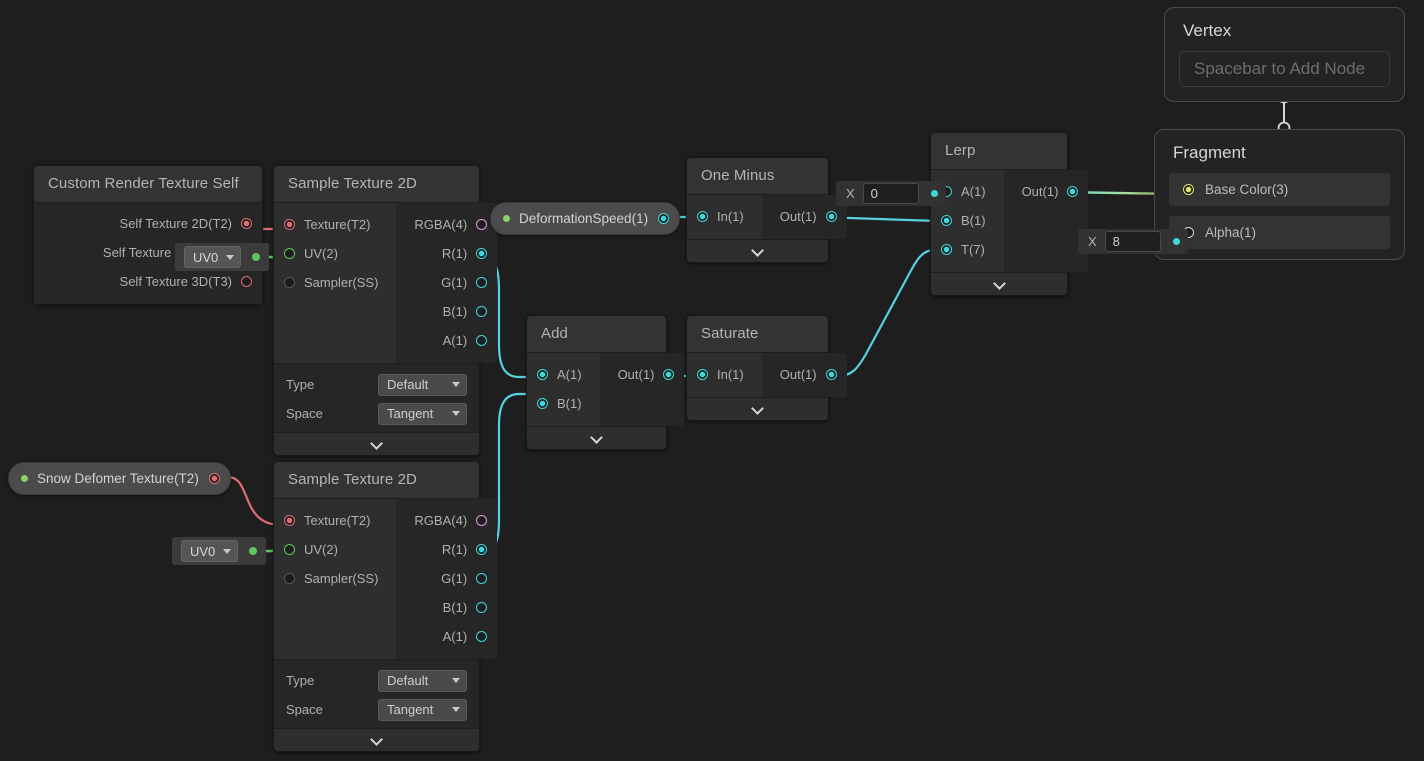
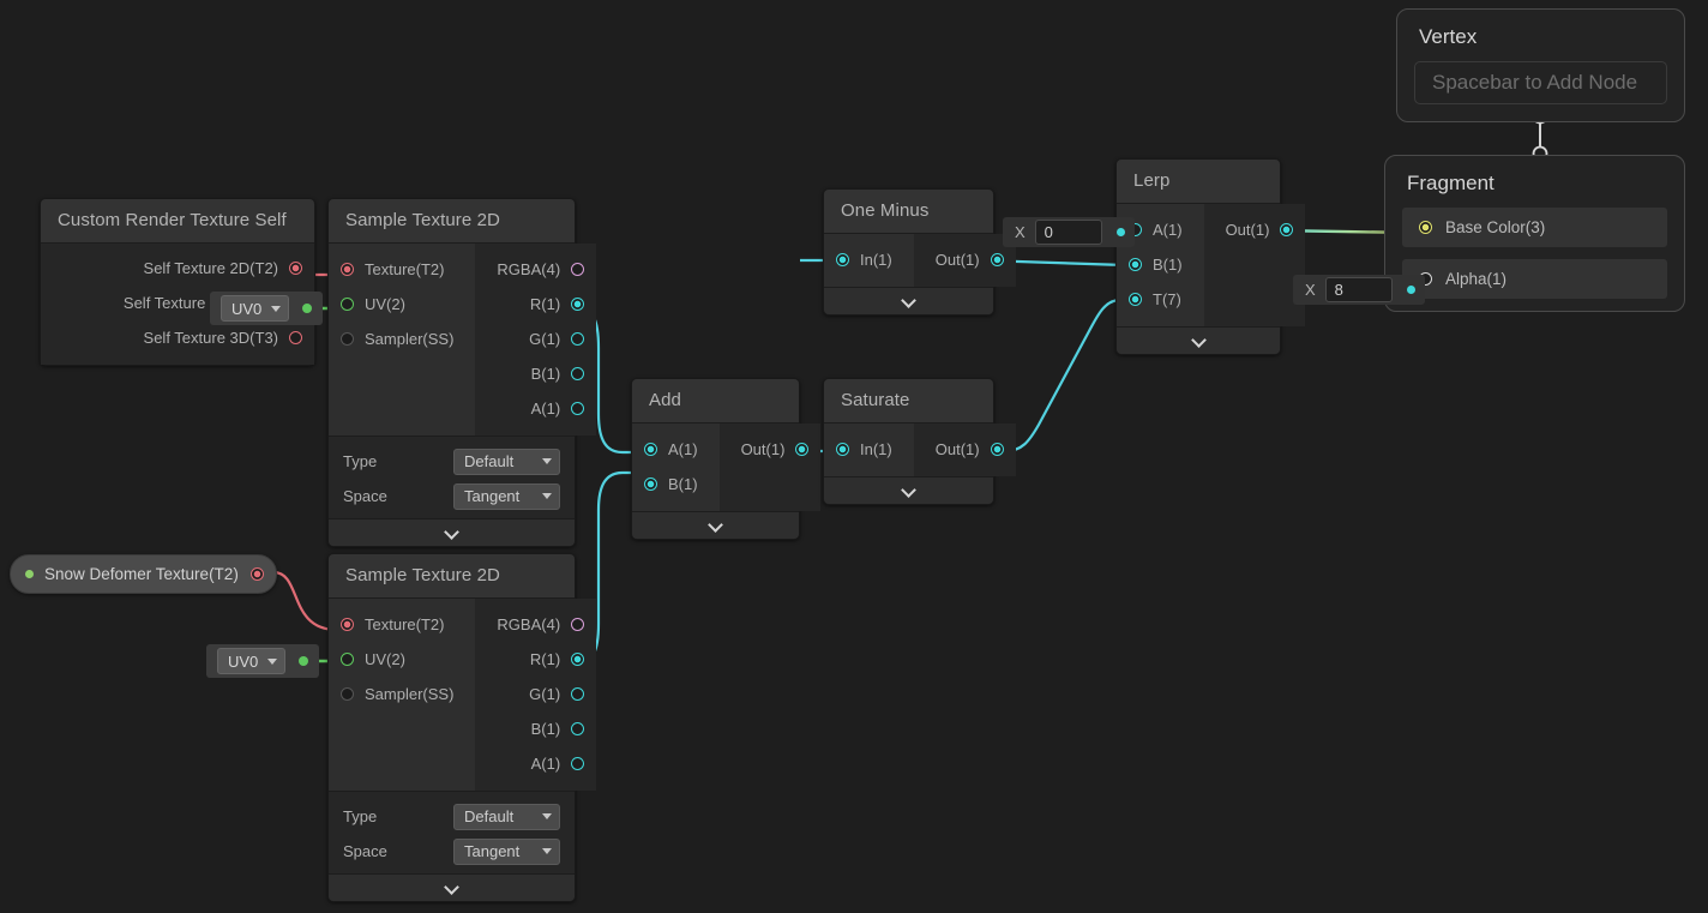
  Custom Render Texture Self
  Self Texture 2D(T2)
  Self Texture 3D(T3)
  UV0
  Sample Texture 2D
  Texture(T2)
  UV(2)
  Sampler(SS)
  RGBA(4)
  R(1)
  G(1)
  B(1)
  A(1)
  Type
  Default
  Space
  Tangent
  Snow Defomer Texture(T2)
  UV0
  Sample Texture 2D
  Texture(T2)
  UV(2)
  Sampler(SS)
  RGBA(4)
  R(1)
  G(1)
  B(1)
  A(1)
  Type
  Default
  Space
  Tangent
  Add
  A(1)
  B(1)
  Out(1)
  Saturate
  In(1)
  Out(1)
- DeformationSpeed(1)
  One Minus
  In(1)
  Out(1)
  X
  0
  Lerp
  A(1)
  B(1)
  T(7)
  Out(1)
  X
  8
  Vertex
  Spacebar to Add Node
  Fragment
  Base Color(3)
  Alpha(1)
